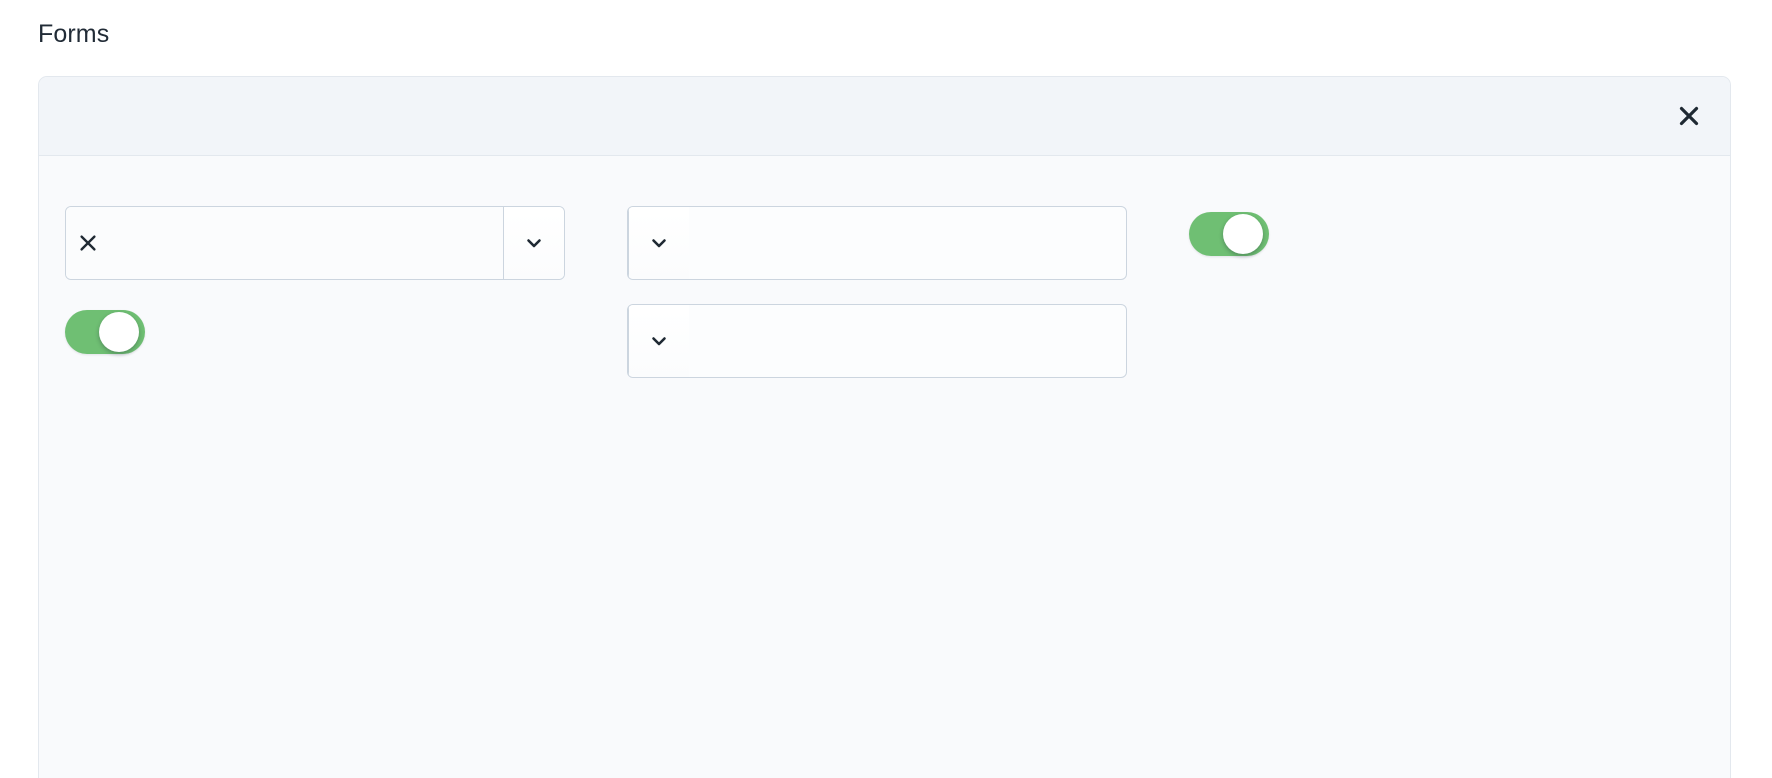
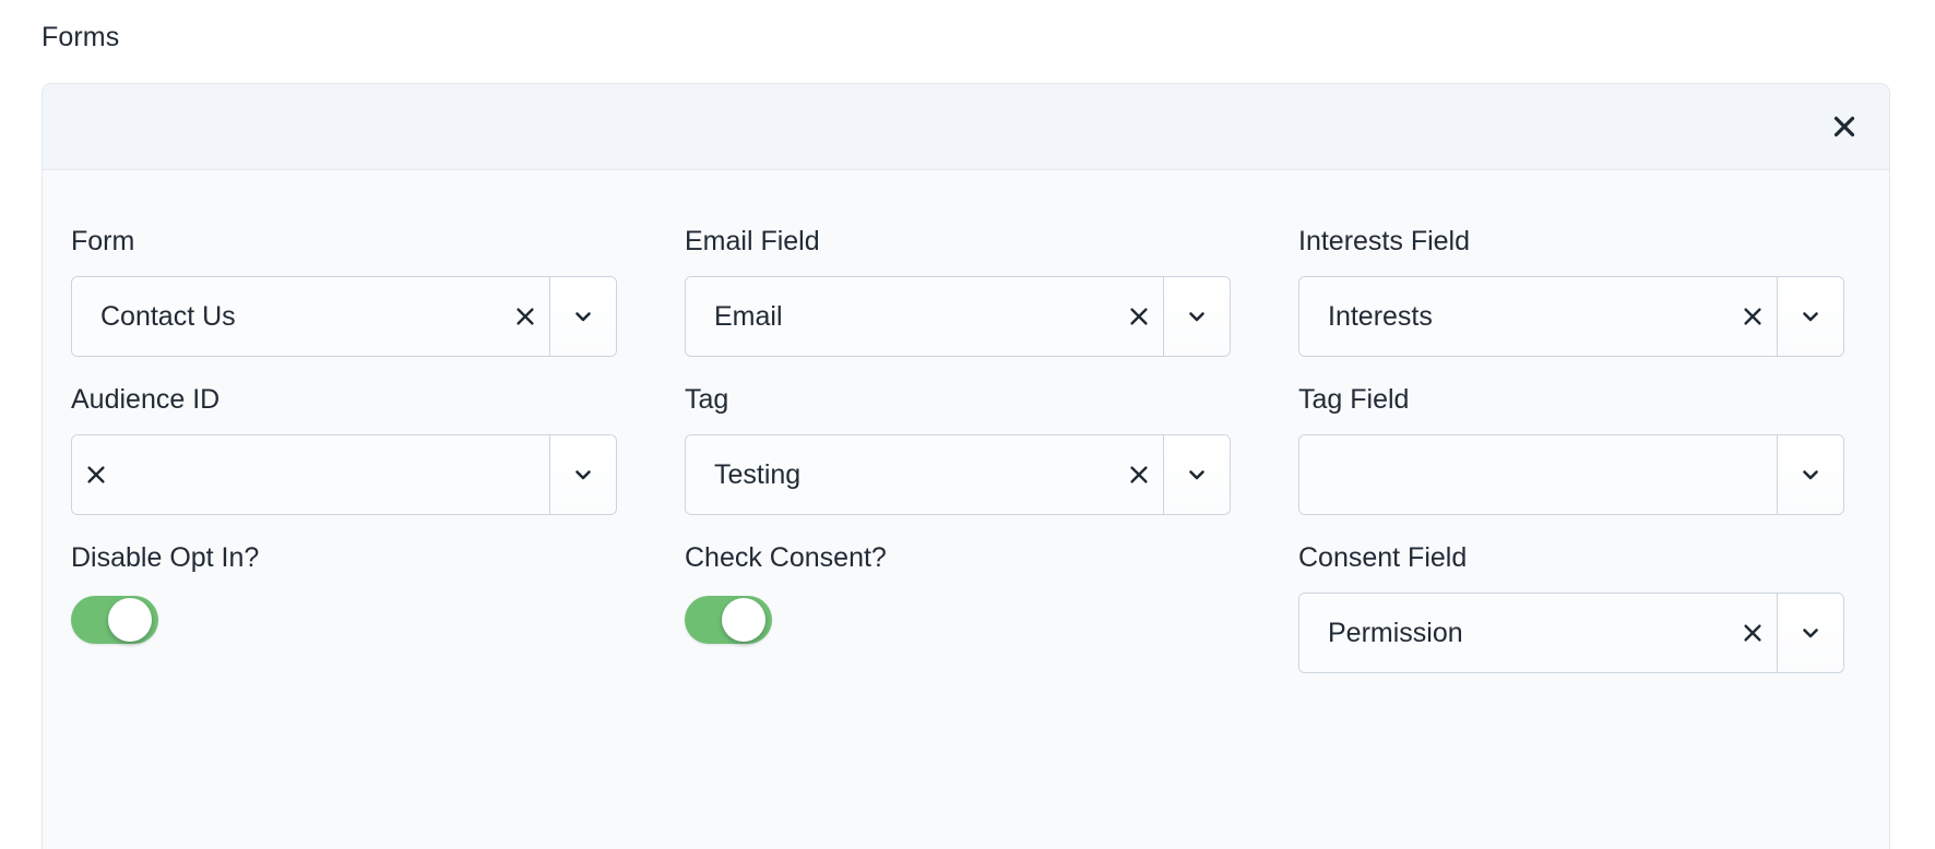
  Forms
+ Form
+ Contact Us
+ Email Field
+ Email
+ Interests Field
+ Interests
+ Audience ID
+ Tag
+ Testing
+ Tag Field
+ Disable Opt In?
+ Check Consent?
+ Consent Field
+ Permission
